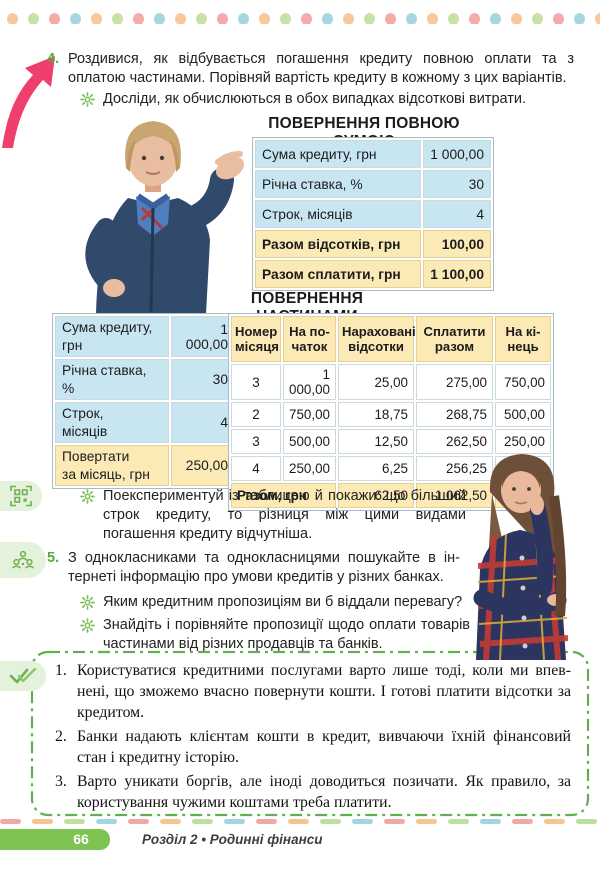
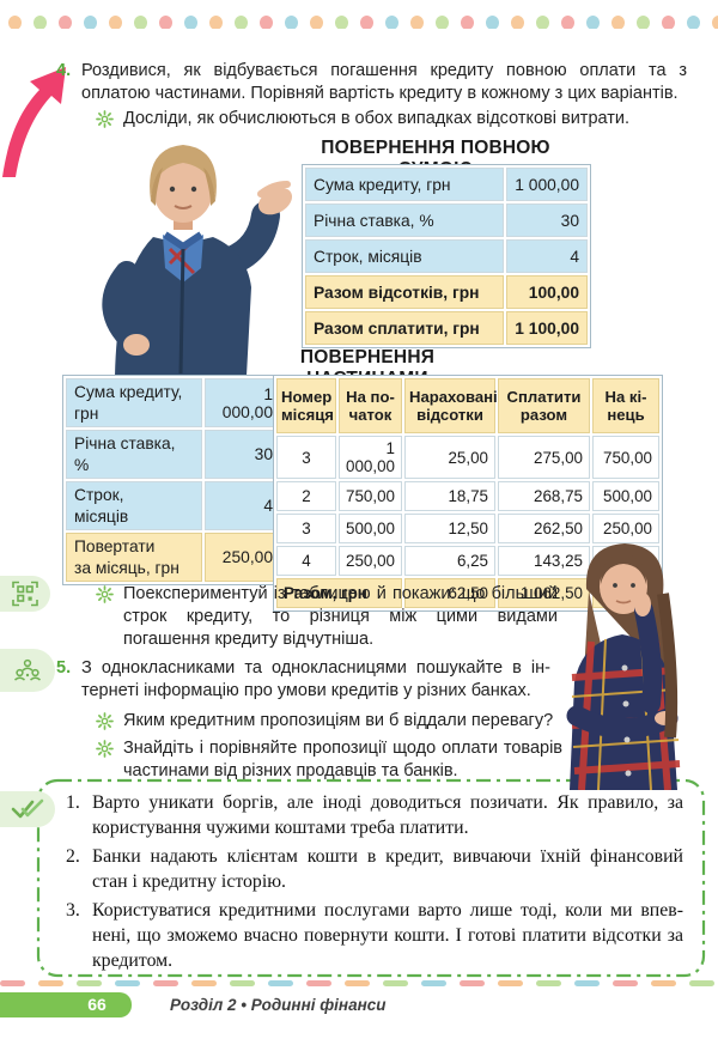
  4.
  Роздивися, як відбувається погашення кредиту повною оплати та з оплатою ча­стинами. Порівняй вартість кредиту в кожному з цих варіантів.
  Досліди, як обчислюються в обох випадках відсоткові витрати.
  ПОВЕРНЕННЯ ПОВНОЮ
  Сума кредиту, грн	1 000,00
  Річна ставка, %	30
  Строк, місяців	4
  Разом відсотків, грн	100,00
  Разом сплатити, грн	1 100,00
  Сума кредиту, грн	1 000,00
  Річна ставка, %	30
  Строк, місяців	4
  Повертати за місяць, грн	250,00
  Номер місяця	На по-чаток	Нараховані відсотки	Сплатити разом	На кі-нець
  3	1 000,00	25,00	275,00	750,00
  2	750,00	18,75	268,75	500,00
  3	500,00	12,50	262,50	250,00
- 4	250,00	6,25	256,25
+ 4	250,00	6,25	143,25
  Разом, грн	62,50	1 062,50
  Поекспериментуй із таблицею й покажи: що більший строк кредиту, то різниця між цими видами погашення кредиту відчутніша.
  5.
  З однокласниками та однокласницями пошукайте в ін­тернеті інформацію про умови кредитів у різних банках.
  Яким кредитним пропозиціям ви б віддали перевагу?
  Знайдіть і порівняйте пропозиції щодо оплати товарів частинами від різних продавців та банків.
  1.
- Користуватися кредитними послугами варто лише тоді, коли ми впев­нені, що зможемо вчасно повернути кошти. І готові платити відсотки за кредитом.
+ Варто уникати боргів, але іноді доводиться позичати. Як правило, за користування чужими коштами треба платити.
  2.
  Банки надають клієнтам кошти в кредит, вивчаючи їхній фінансовий стан і кредитну історію.
  3.
- Варто уникати боргів, але іноді доводиться позичати. Як правило, за користування чужими коштами треба платити.
+ Користуватися кредитними послугами варто лише тоді, коли ми впев­нені, що зможемо вчасно повернути кошти. І готові платити відсотки за кредитом.
  66
  Розділ 2 • Родинні фінанси
